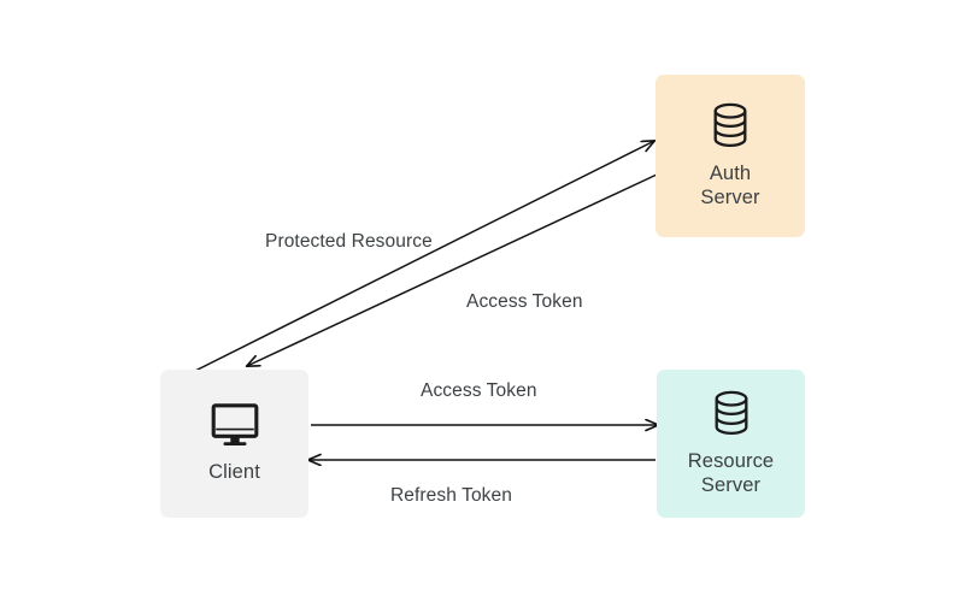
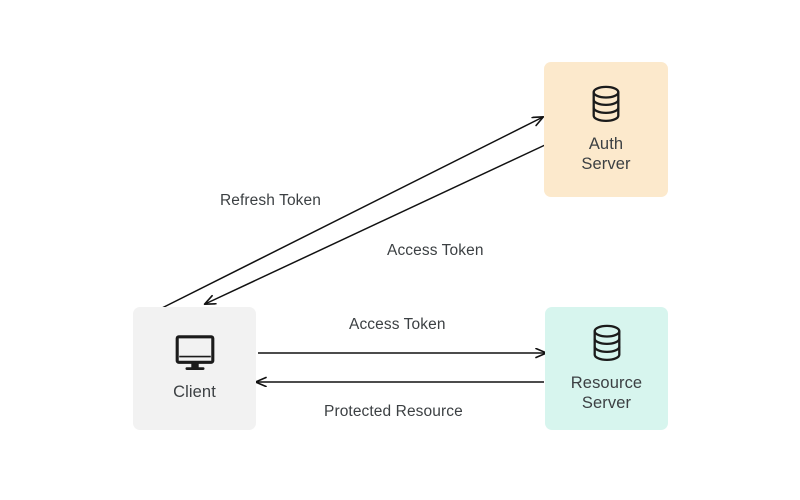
  Client
  Auth
  Server
  Resource
  Server
- Protected Resource
+ Refresh Token
  Access Token
  Access Token
- Refresh Token
+ Protected Resource
